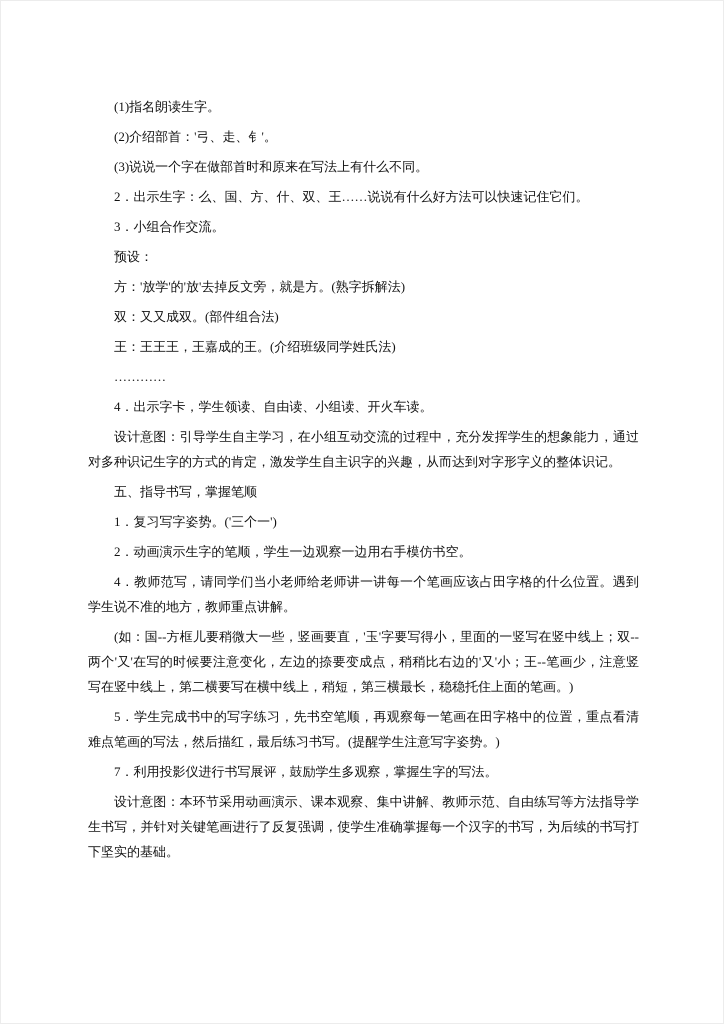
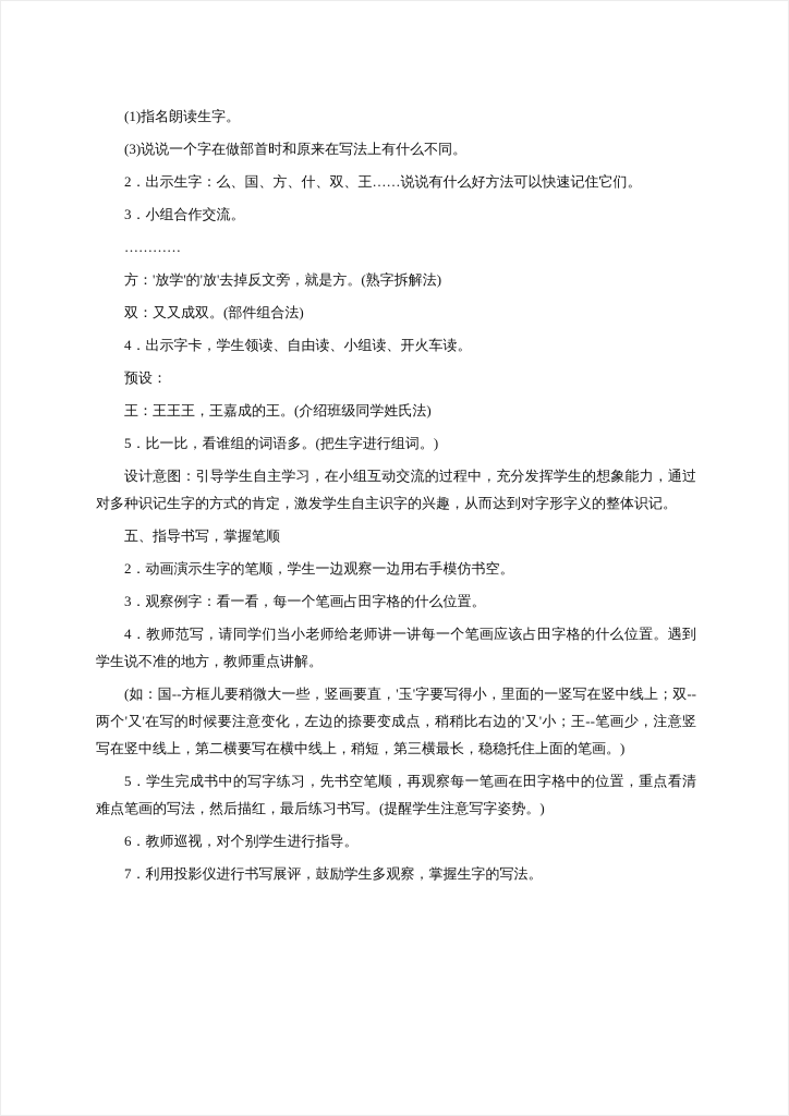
  (1)指名朗读生字。
- (2)介绍部首：'弓、走、钅'。
  (3)说说一个字在做部首时和原来在写法上有什么不同。
  2．出示生字：么、国、方、什、双、王……说说有什么好方法可以快速记住它们。
  3．小组合作交流。
- 预设：
+ …………
  方：'放学'的'放'去掉反文旁，就是方。(熟字拆解法)
  双：又又成双。(部件组合法)
- 王：王王王，王嘉成的王。(介绍班级同学姓氏法)
+ 4．出示字卡，学生领读、自由读、小组读、开火车读。
- …………
+ 预设：
- 4．出示字卡，学生领读、自由读、小组读、开火车读。
+ 王：王王王，王嘉成的王。(介绍班级同学姓氏法)
+ 5．比一比，看谁组的词语多。(把生字进行组词。)
  设计意图：引导学生自主学习，在小组互动交流的过程中，充分发挥学生的想象能力，通过对多种识记生字的方式的肯定，激发学生自主识字的兴趣，从而达到对字形字义的整体识记。
  五、指导书写，掌握笔顺
- 1．复习写字姿势。('三个一')
  2．动画演示生字的笔顺，学生一边观察一边用右手模仿书空。
+ 3．观察例字：看一看，每一个笔画占田字格的什么位置。
  4．教师范写，请同学们当小老师给老师讲一讲每一个笔画应该占田字格的什么位置。遇到学生说不准的地方，教师重点讲解。
  (如：国--方框儿要稍微大一些，竖画要直，'玉'字要写得小，里面的一竖写在竖中线上；双--两个'又'在写的时候要注意变化，左边的捺要变成点，稍稍比右边的'又'小；王--笔画少，注意竖写在竖中线上，第二横要写在横中线上，稍短，第三横最长，稳稳托住上面的笔画。)
  5．学生完成书中的写字练习，先书空笔顺，再观察每一笔画在田字格中的位置，重点看清难点笔画的写法，然后描红，最后练习书写。(提醒学生注意写字姿势。)
+ 6．教师巡视，对个别学生进行指导。
  7．利用投影仪进行书写展评，鼓励学生多观察，掌握生字的写法。
- 设计意图：本环节采用动画演示、课本观察、集中讲解、教师示范、自由练写等方法指导学生书写，并针对关键笔画进行了反复强调，使学生准确掌握每一个汉字的书写，为后续的书写打下坚实的基础。
